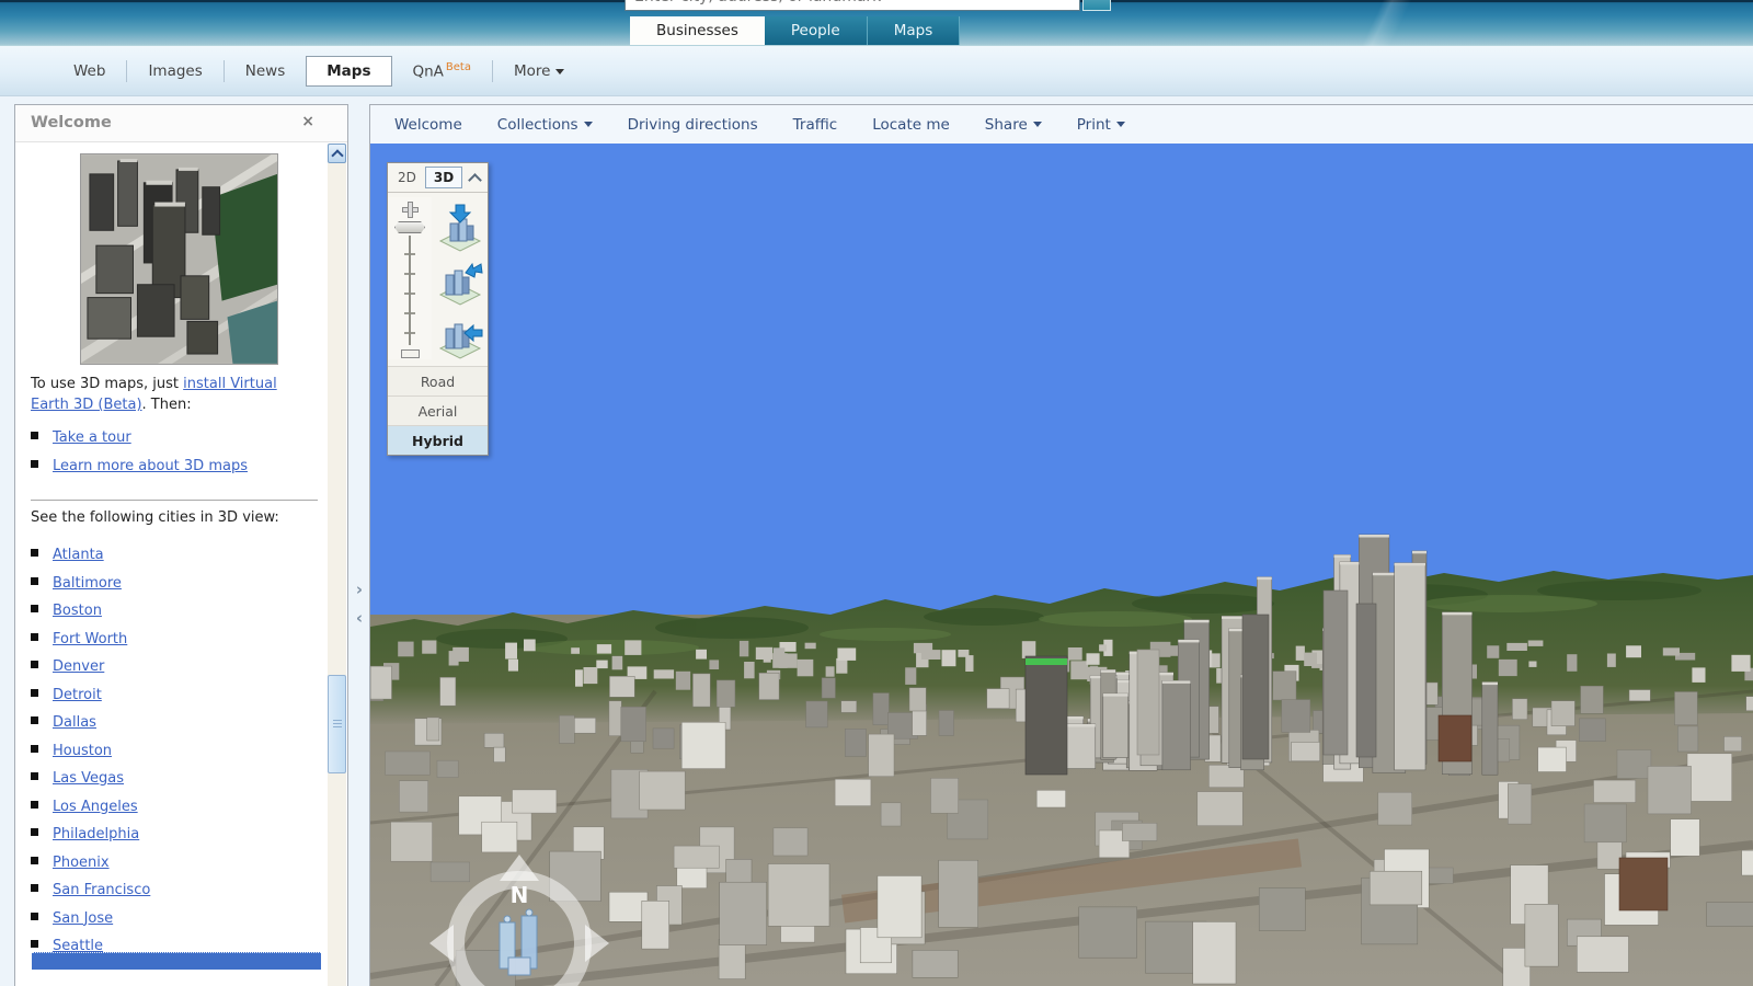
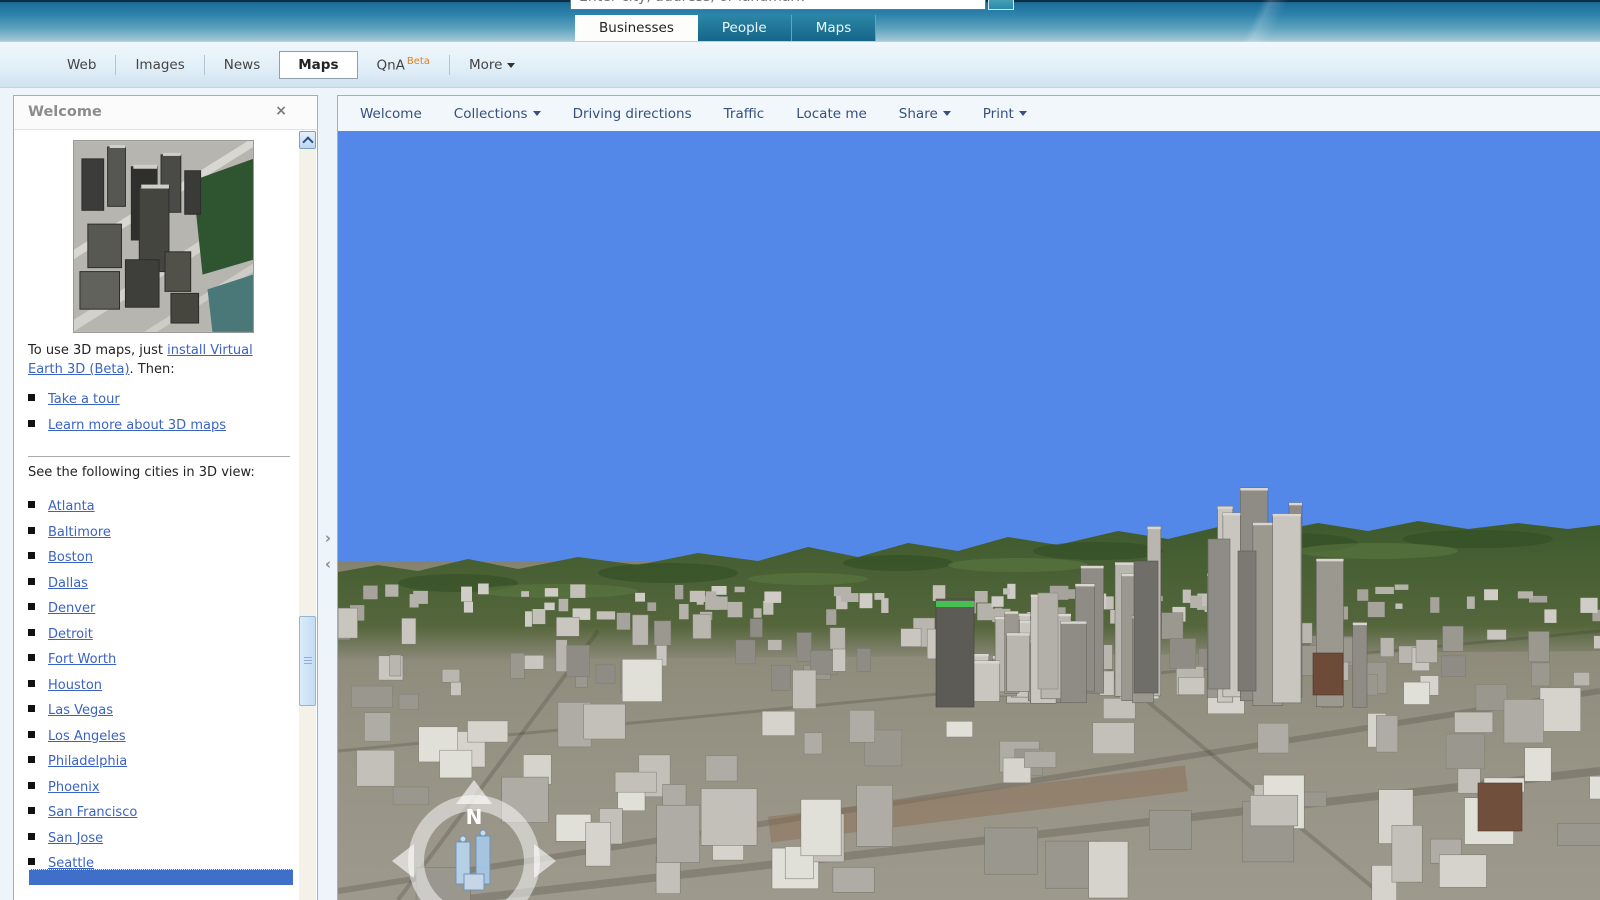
  Businesses
  People
  Maps
  Web
  Images
  News
  Maps
  QnA Beta
  More
  Welcome
  ×
  To use 3D maps, just install Virtual Earth 3D (Beta). Then:
  Take a tour
  Learn more about 3D maps
  See the following cities in 3D view:
  Atlanta
  Baltimore
  Boston
- Fort Worth
+ Dallas
  Denver
  Detroit
- Dallas
+ Fort Worth
  Houston
  Las Vegas
  Los Angeles
  Philadelphia
  Phoenix
  San Francisco
  San Jose
  Seattle
  ›
  ‹
  Welcome
  Collections
  Driving directions
  Traffic
  Locate me
  Share
  Print
  N
- 2D
- 3D
- Road
- Aerial
- Hybrid
